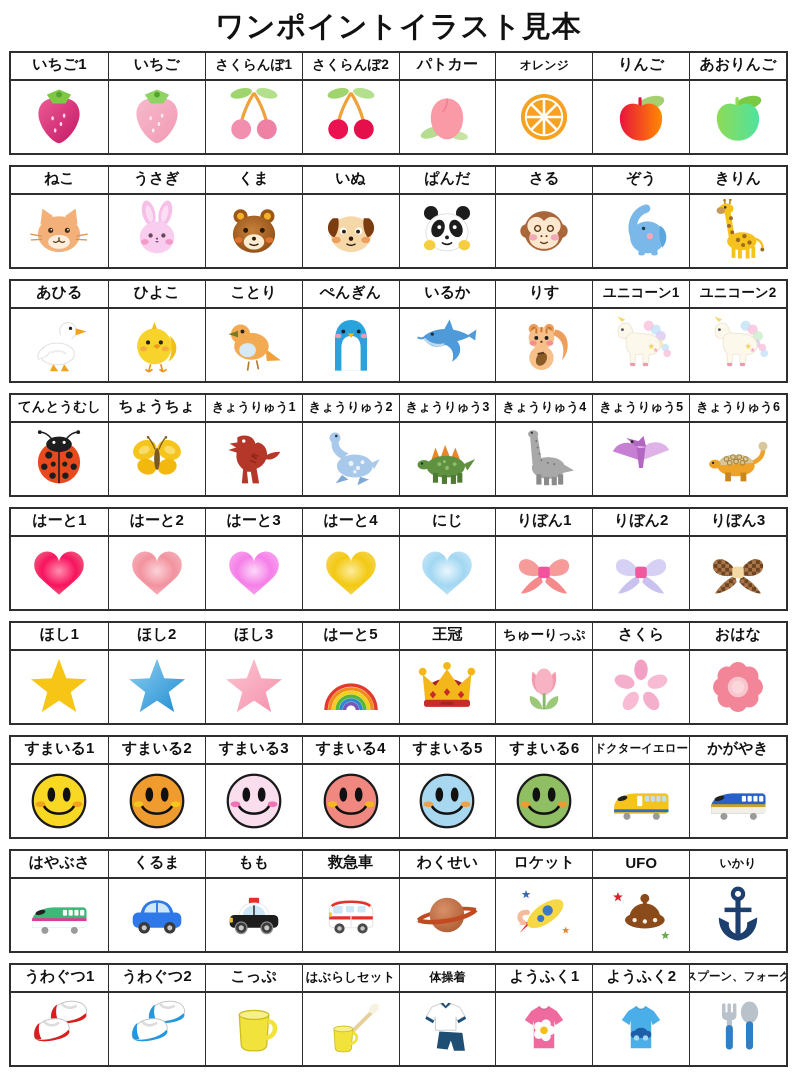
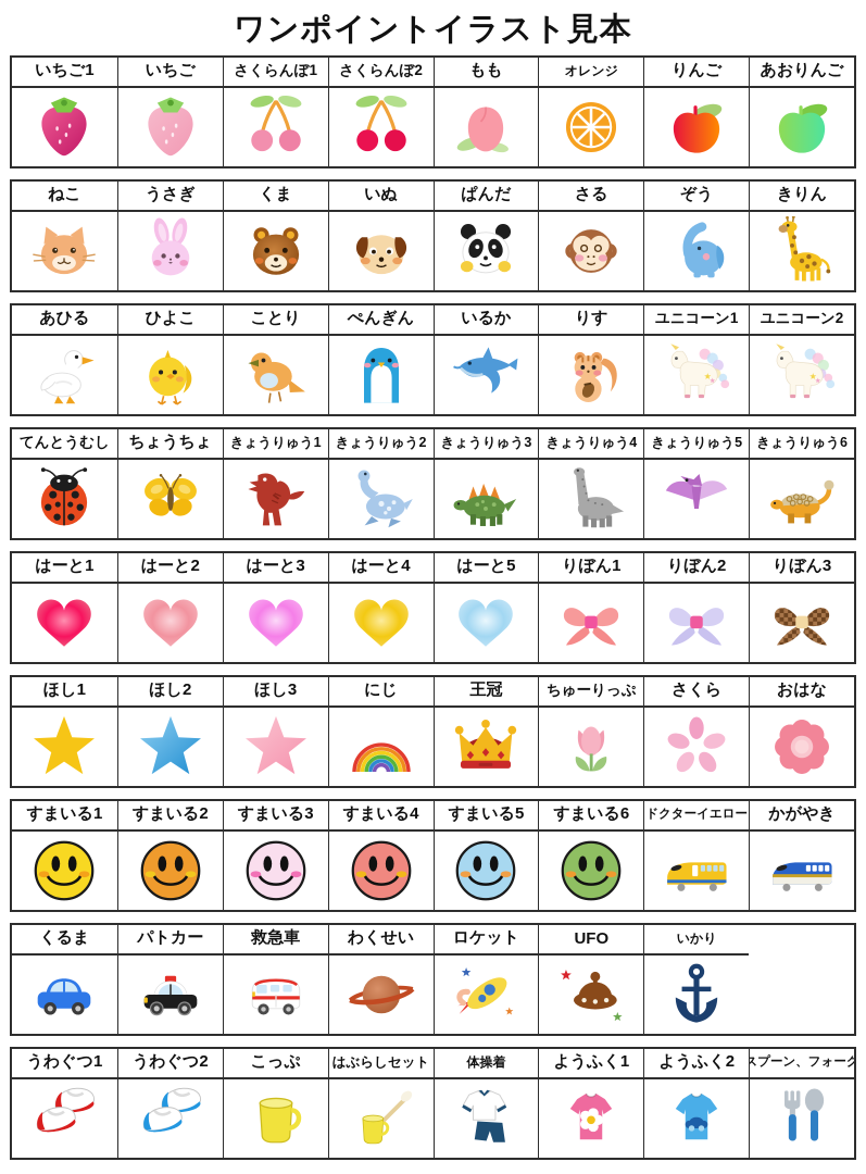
  ワンポイントイラスト見本
  いちご1
  いちご
  さくらんぼ1
  さくらんぼ2
- パトカー
+ もも
  オレンジ
  りんご
  あおりんご
  ねこ
  うさぎ
  くま
  いぬ
  ぱんだ
  さる
  ぞう
  きりん
  あひる
  ひよこ
  ことり
  ぺんぎん
  いるか
  りす
  ユニコーン1
  ユニコーン2
  てんとうむし
  ちょうちょ
  きょうりゅう1
  きょうりゅう2
  きょうりゅう3
  きょうりゅう4
  きょうりゅう5
  きょうりゅう6
  はーと1
  はーと2
  はーと3
  はーと4
- にじ
+ はーと5
  りぼん1
  りぼん2
  りぼん3
  ほし1
  ほし2
  ほし3
- はーと5
+ にじ
  王冠
  ちゅーりっぷ
  さくら
  おはな
  すまいる1
  すまいる2
  すまいる3
  すまいる4
  すまいる5
  すまいる6
  ドクターイエロー
  かがやき
- はやぶさ
  くるま
- もも
+ パトカー
  救急車
  わくせい
  ロケット
  UFO
  いかり
  うわぐつ1
  うわぐつ2
  こっぷ
  はぶらしセット
  体操着
  ようふく1
  ようふく2
  スプーン、フォーク
